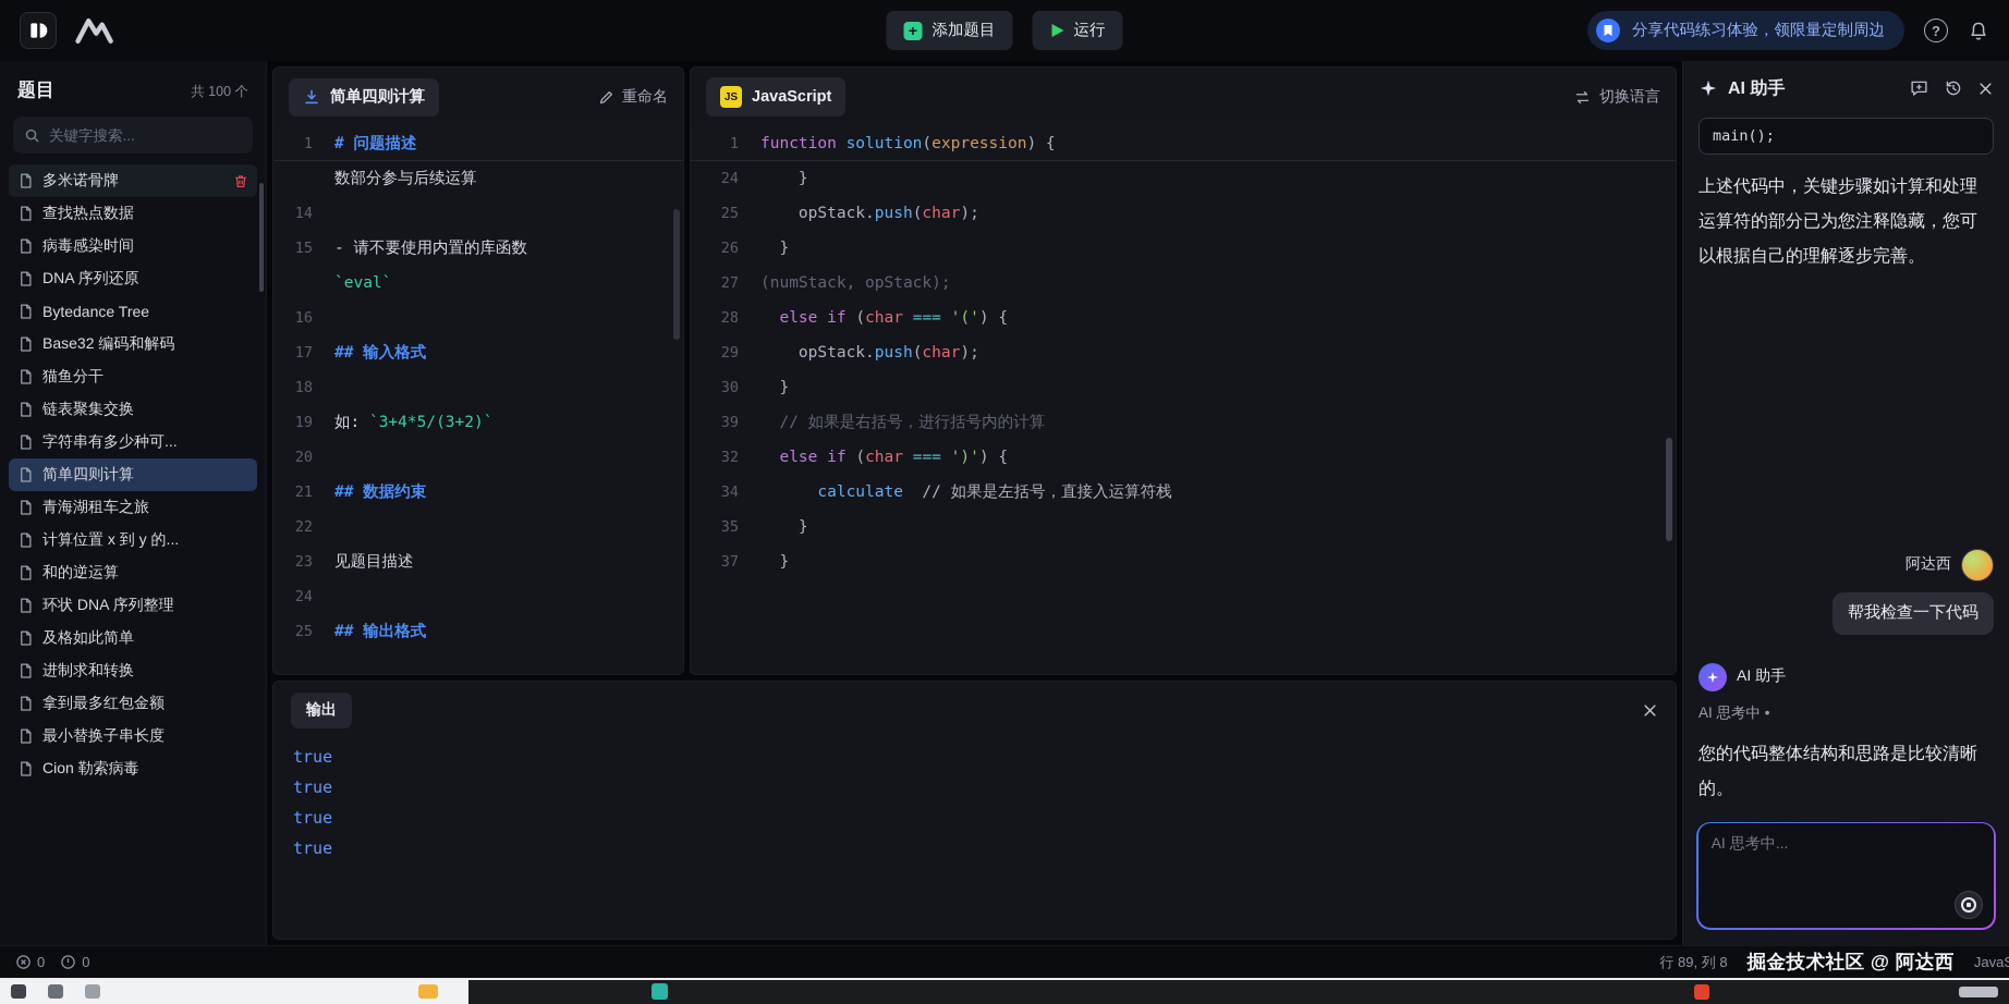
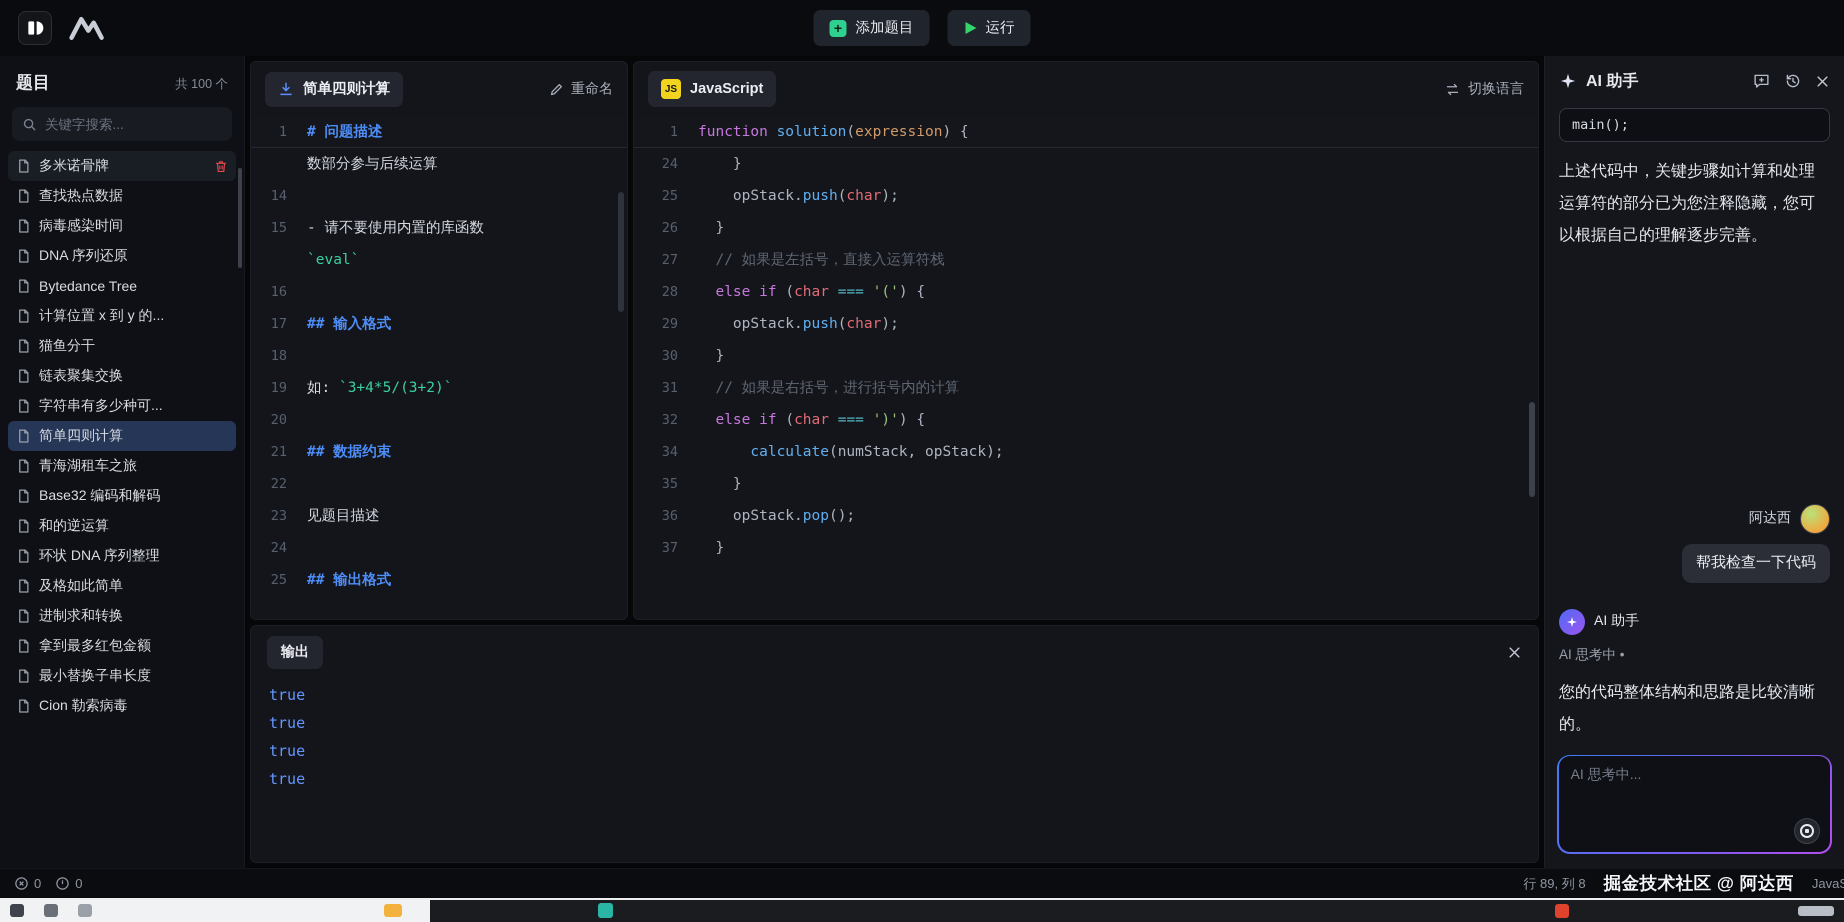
  +
  添加题目
  运行
- 分享代码练习体验，领限量定制周边
- ?
  题目
  共 100 个
  关键字搜索...
  多米诺骨牌
  查找热点数据
  病毒感染时间
  DNA 序列还原
  Bytedance Tree
- Base32 编码和解码
+ 计算位置 x 到 y 的...
  猫鱼分干
  链表聚集交换
  字符串有多少种可...
  简单四则计算
  青海湖租车之旅
- 计算位置 x 到 y 的...
+ Base32 编码和解码
  和的逆运算
  环状 DNA 序列整理
  及格如此简单
  进制求和转换
  拿到最多红包金额
  最小替换子串长度
  Cion 勒索病毒
  简单四则计算
  重命名
  1
  # 问题描述
  数部分参与后续运算
  14
  15
  - 请不要使用内置的库函数
  `eval`
  16
  17
  ## 输入格式
  18
  19
  如: `3+4*5/(3+2)`
  20
  21
  ## 数据约束
  22
  23
  见题目描述
  24
  25
  ## 输出格式
  JS
  JavaScript
  切换语言
  1
  function solution(expression) {
  24
  }
  25
  opStack.push(char);
  26
  }
  27
- (numStack, opStack);
+ // 如果是左括号，直接入运算符栈
  28
  else if (char === '(') {
  29
  opStack.push(char);
  30
  }
- 39
+ 31
  // 如果是右括号，进行括号内的计算
  32
  else if (char === ')') {
  34
- calculate // 如果是左括号，直接入运算符栈
+ calculate(numStack, opStack);
  35
  }
+ 36
+ opStack.pop();
  37
  }
  输出
  true
  true
  true
  true
  AI 助手
  main();
  上述代码中，关键步骤如计算和处理运算符的部分已为您注释隐藏，您可以根据自己的理解逐步完善。
  阿达西
  帮我检查一下代码
  AI 助手
  AI 思考中 •
  您的代码整体结构和思路是比较清晰的。
  AI 思考中...
  0
  0
  行 89, 列 8
  掘金技术社区 @ 阿达西
  Java
